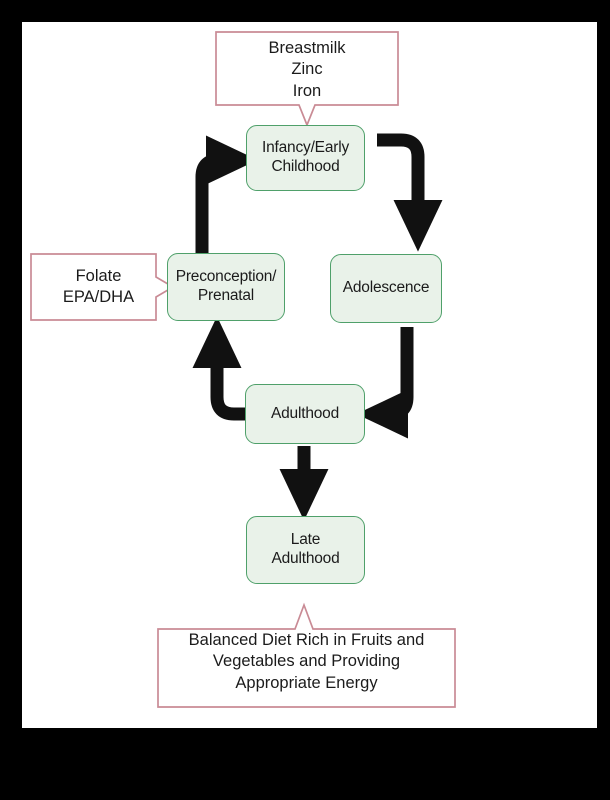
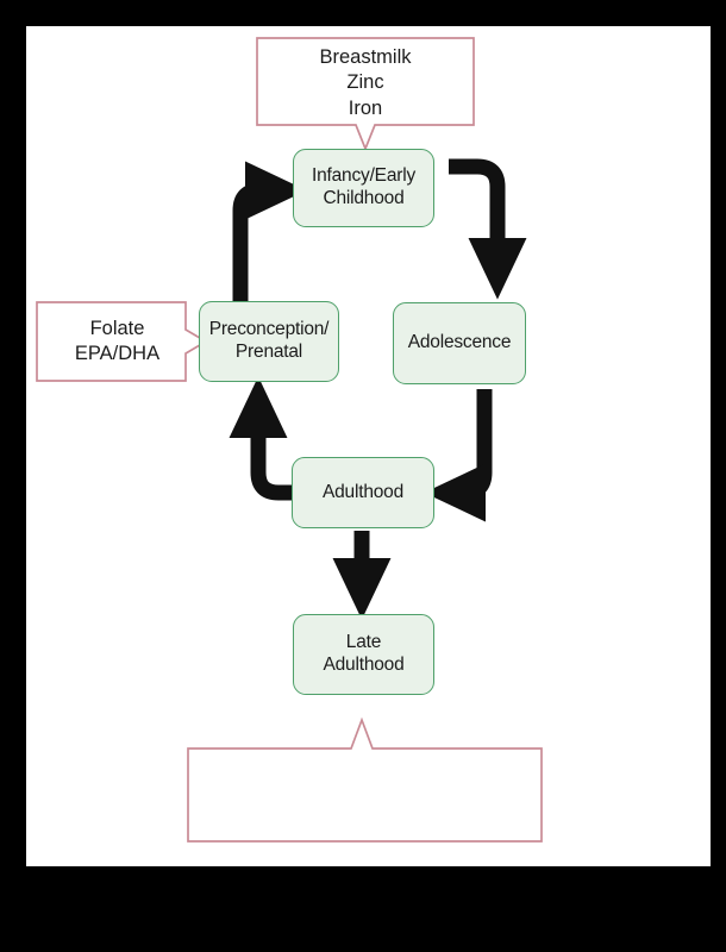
  Infancy/Early
  Childhood
  Adolescence
  Adulthood
  Preconception/
  Prenatal
  Late
  Adulthood
  Breastmilk
  Zinc
  Iron
  Folate
  EPA/DHA
- Balanced Diet Rich in Fruits and
- Vegetables and Providing
- Appropriate Energy
